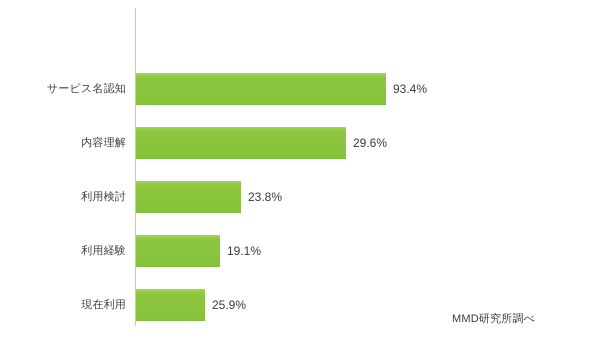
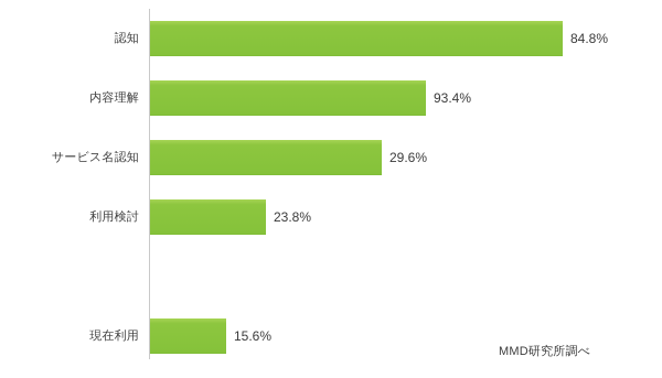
+ 認知
+ 84.8%
- サービス名認知
+ 内容理解
  93.4%
- 内容理解
+ サービス名認知
  29.6%
  利用検討
  23.8%
- 利用経験
- 19.1%
  現在利用
- 25.9%
+ 15.6%
  MMD研究所調べ
